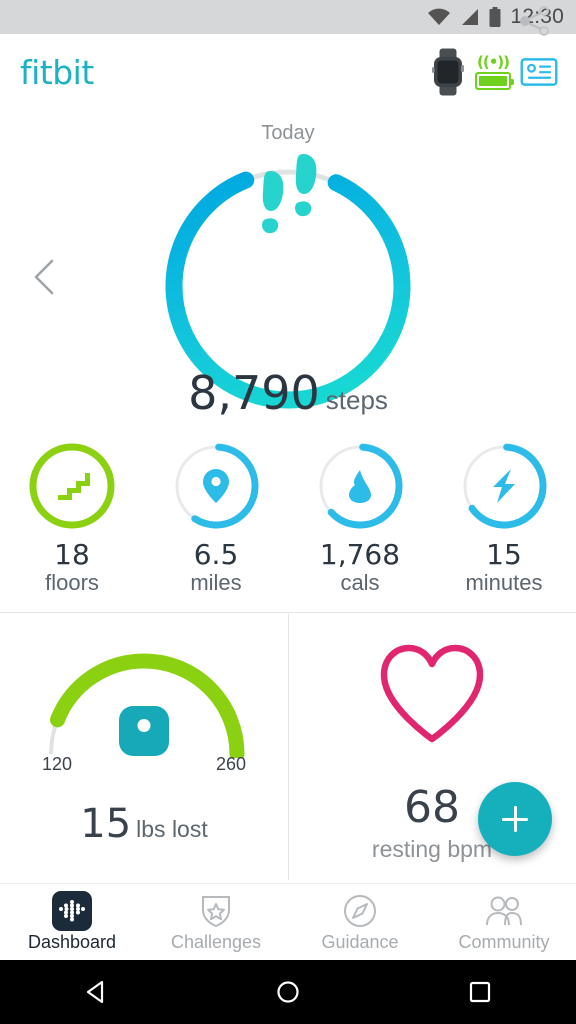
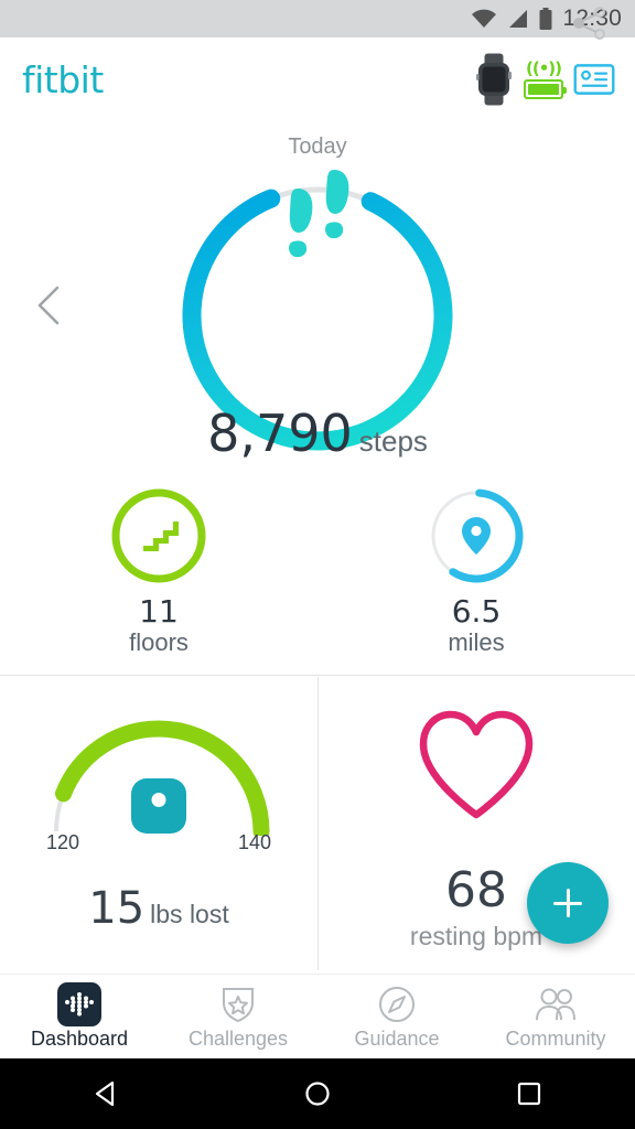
  12:30
  fitbit
  ((•))
  Today
  8,790 steps
- 18
+ 11
  floors
  6.5
  miles
- 1,768
- cals
- 15
- minutes
  120
- 260
+ 140
  15 lbs lost
  68
  resting bpm
  Dashboard
  Challenges
  Guidance
  Community
